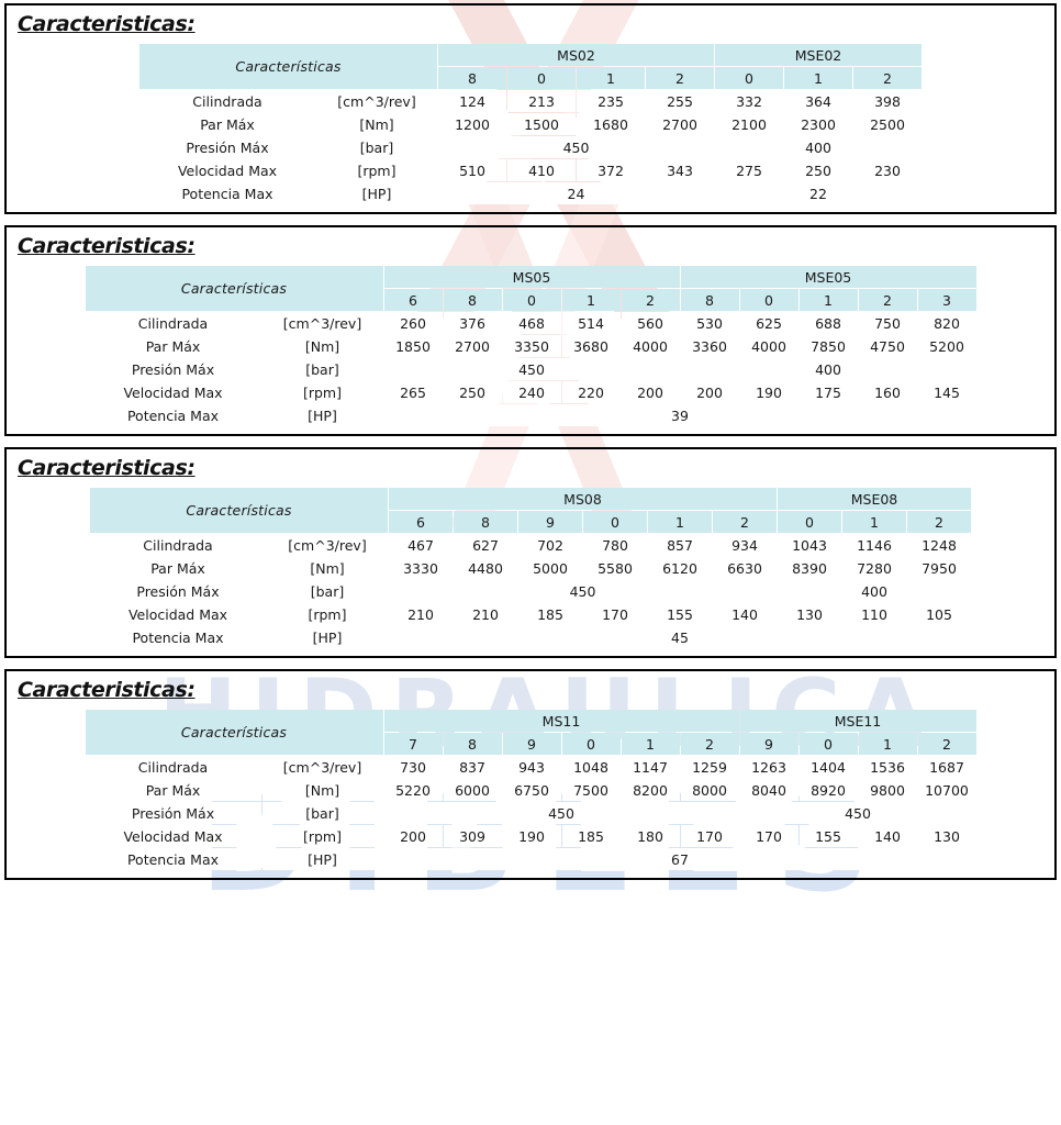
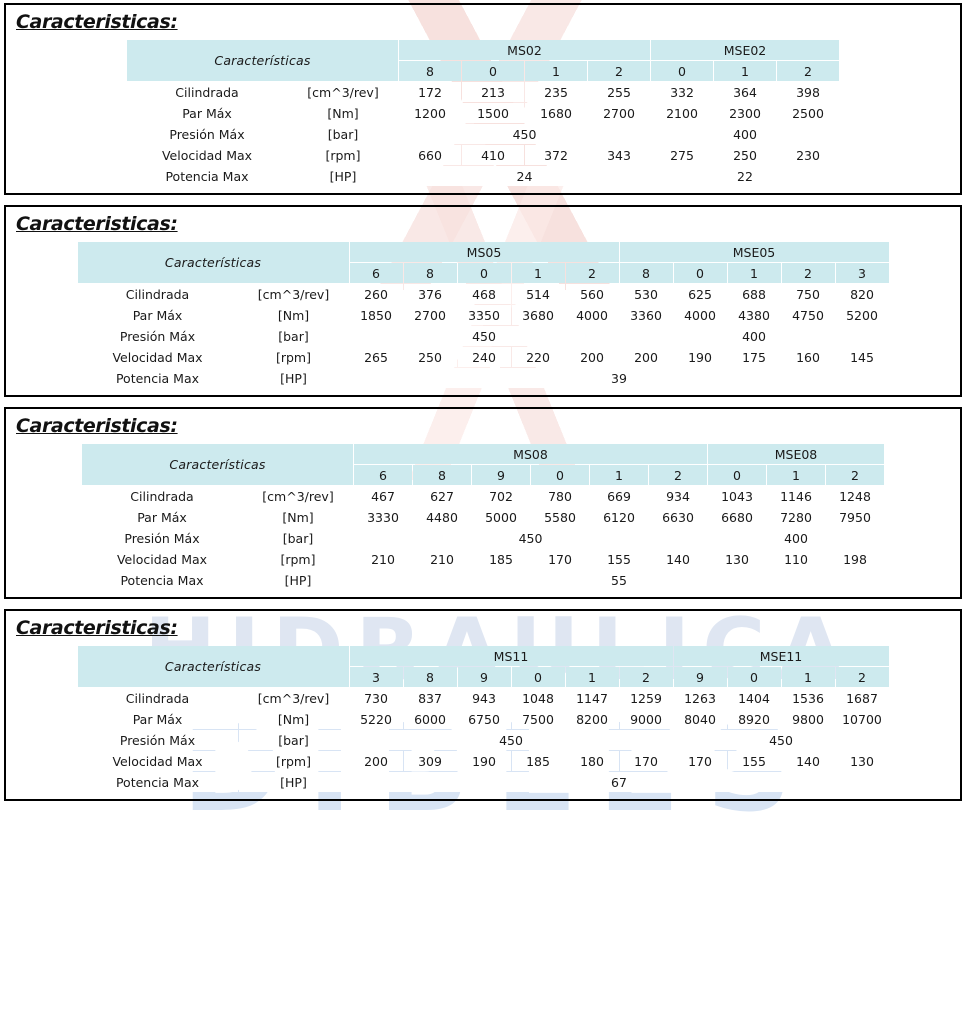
  Caracteristicas:
  Características	MS02	MSE02
  8	0	1	2	0	1	2
- Cilindrada	[cm^3/rev]	124	213	235	255	332	364	398
+ Cilindrada	[cm^3/rev]	172	213	235	255	332	364	398
  Par Máx	[Nm]	1200	1500	1680	2700	2100	2300	2500
  Presión Máx	[bar]	450	400
- Velocidad Max	[rpm]	510	410	372	343	275	250	230
+ Velocidad Max	[rpm]	660	410	372	343	275	250	230
  Potencia Max	[HP]	24	22
  Caracteristicas:
  Características	MS05	MSE05
  6	8	0	1	2	8	0	1	2	3
  Cilindrada	[cm^3/rev]	260	376	468	514	560	530	625	688	750	820
- Par Máx	[Nm]	1850	2700	3350	3680	4000	3360	4000	7850	4750	5200
+ Par Máx	[Nm]	1850	2700	3350	3680	4000	3360	4000	4380	4750	5200
  Presión Máx	[bar]	450	400
  Velocidad Max	[rpm]	265	250	240	220	200	200	190	175	160	145
  Potencia Max	[HP]	39
  Caracteristicas:
  Características	MS08	MSE08
  6	8	9	0	1	2	0	1	2
- Cilindrada	[cm^3/rev]	467	627	702	780	857	934	1043	1146	1248
+ Cilindrada	[cm^3/rev]	467	627	702	780	669	934	1043	1146	1248
- Par Máx	[Nm]	3330	4480	5000	5580	6120	6630	8390	7280	7950
+ Par Máx	[Nm]	3330	4480	5000	5580	6120	6630	6680	7280	7950
  Presión Máx	[bar]	450	400
- Velocidad Max	[rpm]	210	210	185	170	155	140	130	110	105
+ Velocidad Max	[rpm]	210	210	185	170	155	140	130	110	198
- Potencia Max	[HP]	45
+ Potencia Max	[HP]	55
  Caracteristicas:
  Características	MS11	MSE11
- 7	8	9	0	1	2	9	0	1	2
+ 3	8	9	0	1	2	9	0	1	2
  Cilindrada	[cm^3/rev]	730	837	943	1048	1147	1259	1263	1404	1536	1687
- Par Máx	[Nm]	5220	6000	6750	7500	8200	8000	8040	8920	9800	10700
+ Par Máx	[Nm]	5220	6000	6750	7500	8200	9000	8040	8920	9800	10700
  Presión Máx	[bar]	450	450
  Velocidad Max	[rpm]	200	309	190	185	180	170	170	155	140	130
  Potencia Max	[HP]	67
